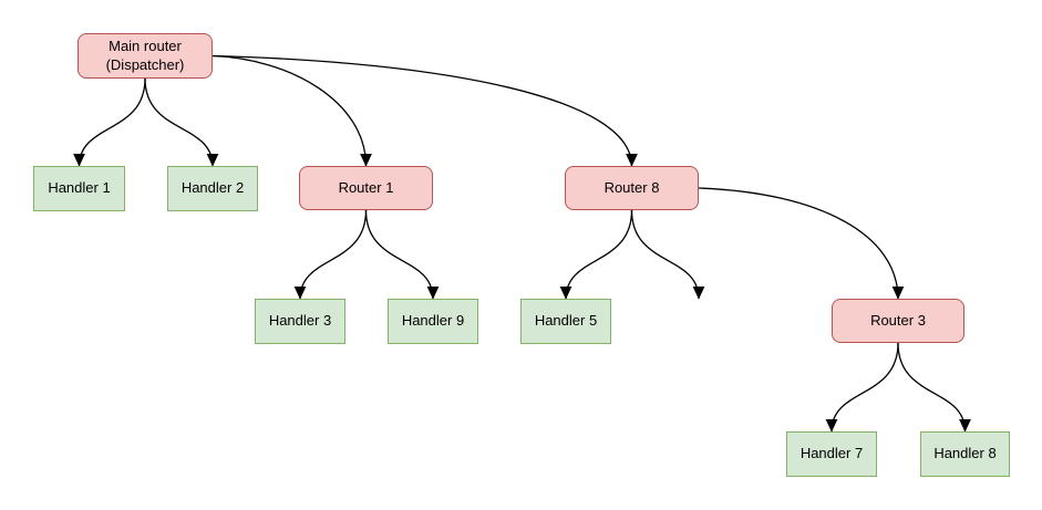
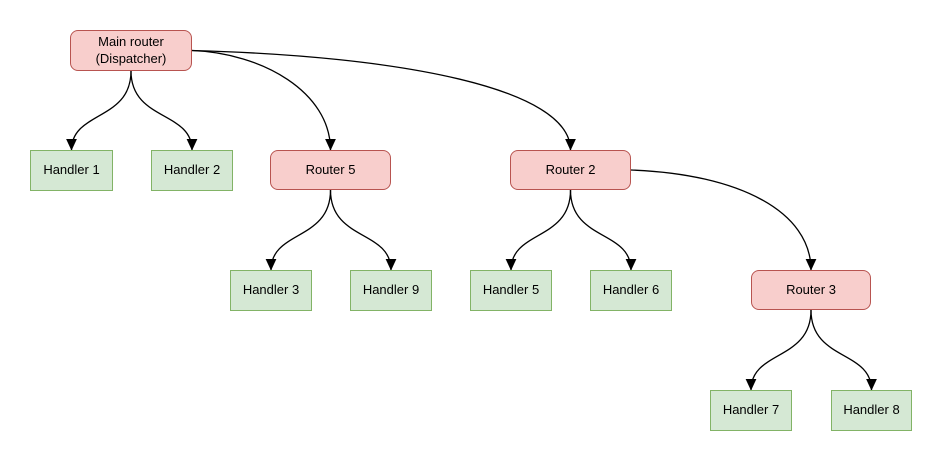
  Main router
  (Dispatcher)
  Handler 1
  Handler 2
- Router 1
+ Router 5
- Router 8
+ Router 2
  Handler 3
  Handler 9
  Handler 5
+ Handler 6
  Router 3
  Handler 7
  Handler 8
